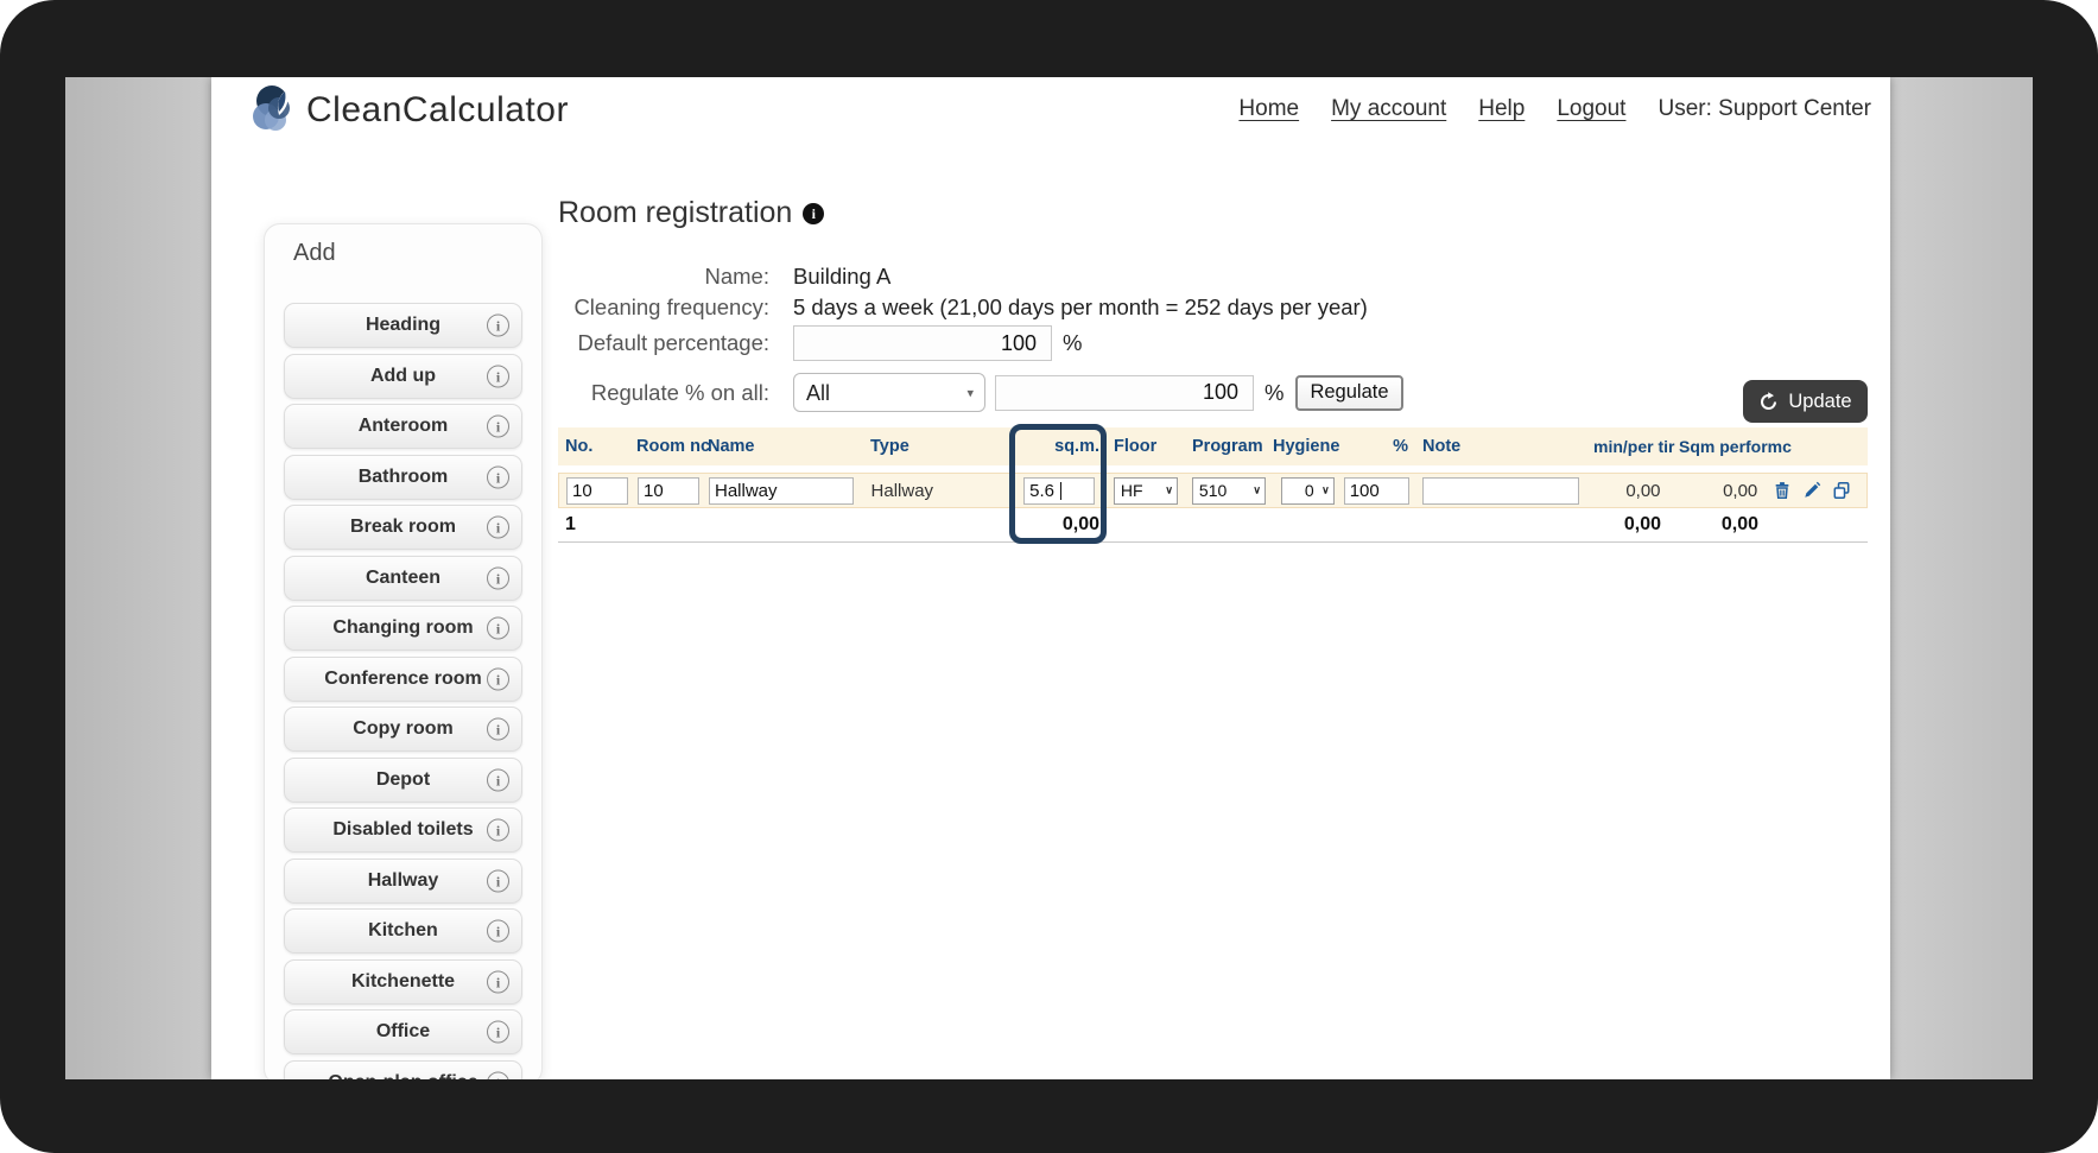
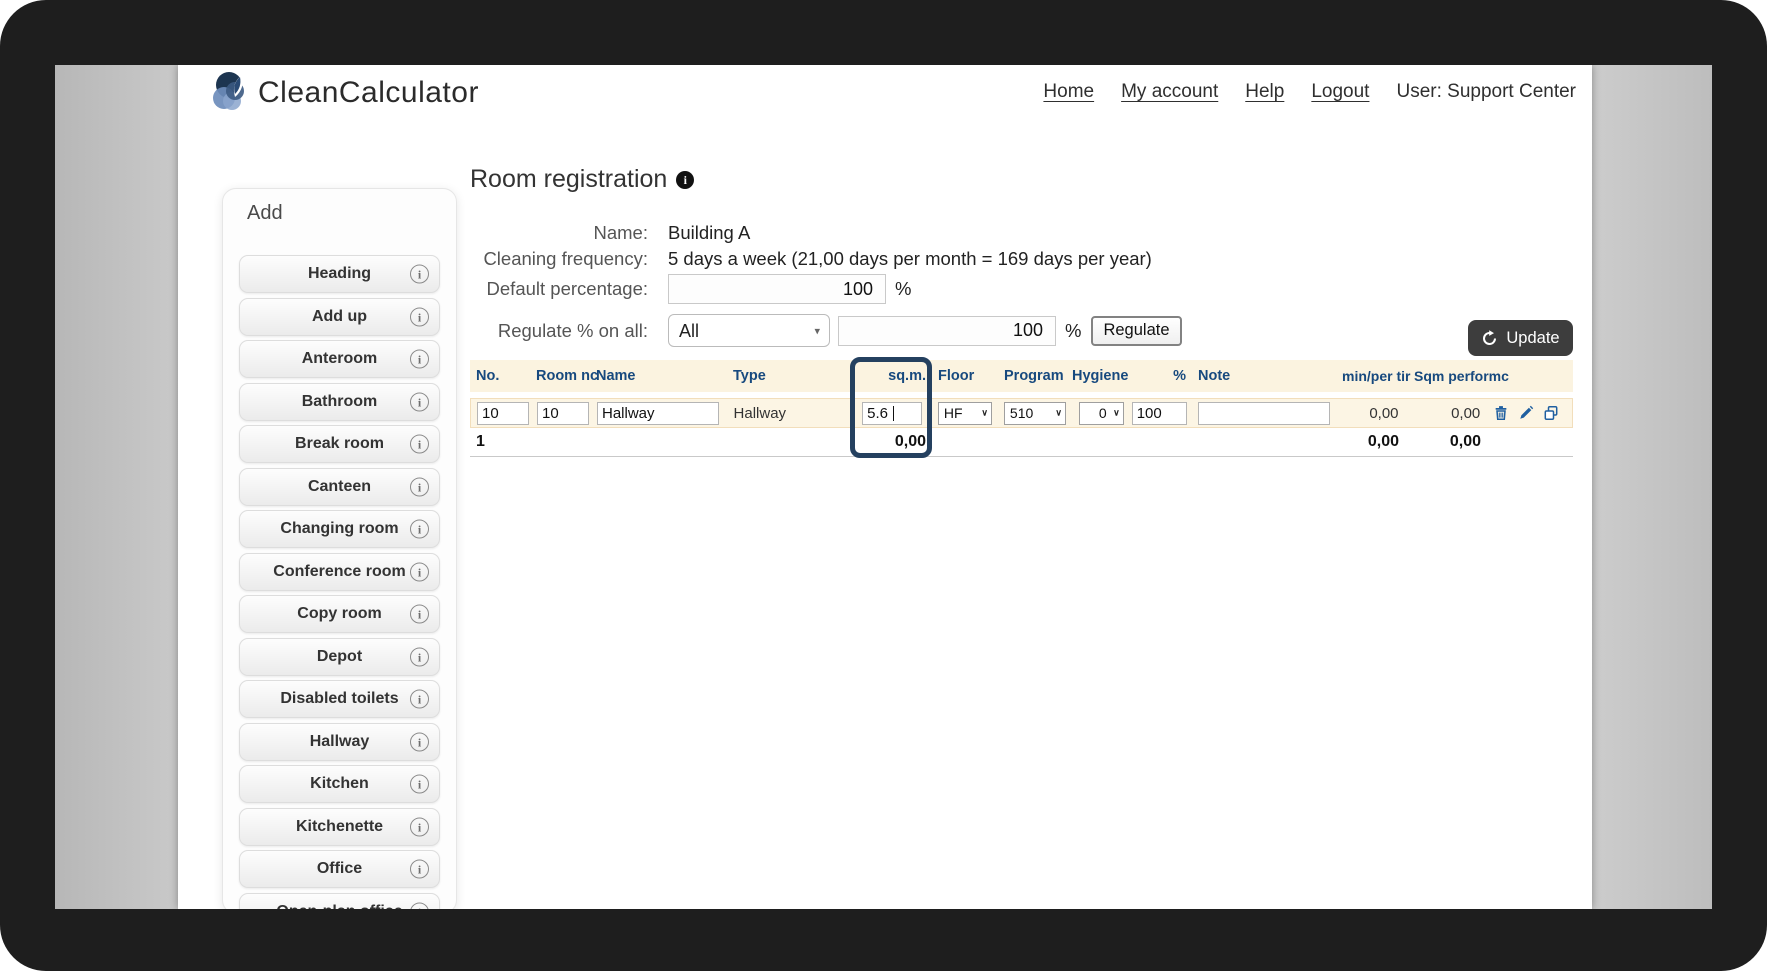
  CleanCalculator
  Home
  My account
  Help
  Logout
  User: Support Center
  Add
  Heading
  i
  Add up
  i
  Anteroom
  i
  Bathroom
  i
  Break room
  i
  Canteen
  i
  Changing room
  i
  Conference room
  i
  Copy room
  i
  Depot
  i
  Disabled toilets
  i
  Hallway
  i
  Kitchen
  i
  Kitchenette
  i
  Office
  i
  Room registration
  i
  Name:
  Building A
  Cleaning frequency:
- 5 days a week (21,00 days per month = 252 days per year)
+ 5 days a week (21,00 days per month = 169 days per year)
  Default percentage:
  100
  %
  Regulate % on all:
  All
  ▾
  100
  %
  Regulate
  Update
  No.
  Room nc
  Name
  Type
  sq.m.
  Floor
  Program
  Hygiene
  %
  Note
  min/per tir
  Sqm performc
  10
  10
  Hallway
  Hallway
  5.6
  HF
  ∨
  510
  ∨
  0
  ∨
  100
  0,00
  0,00
  1
  0,00
  0,00
  0,00
